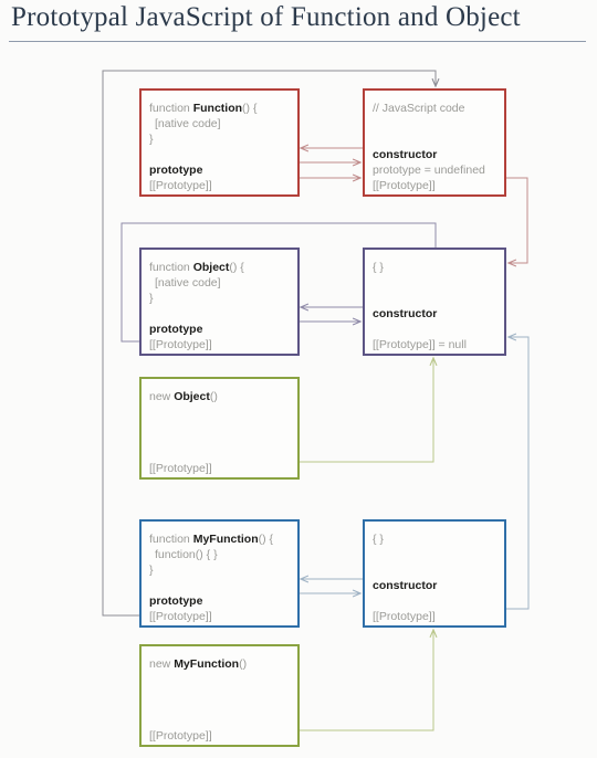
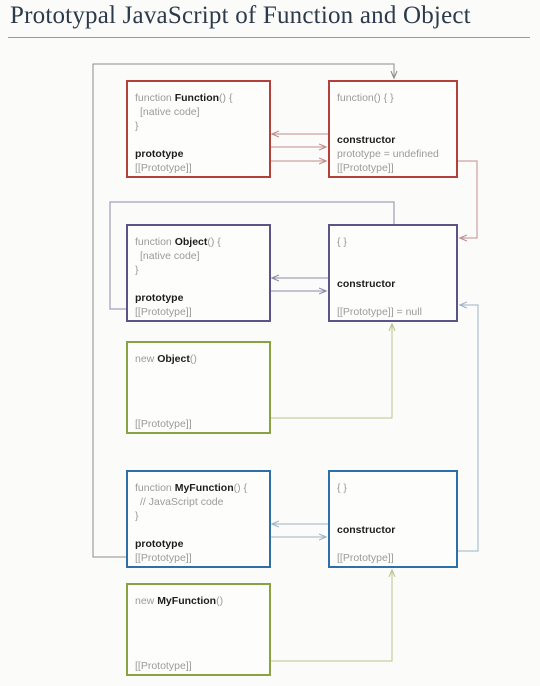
  Prototypal JavaScript of Function and Object
  function Function() {
  [native code]
  }
  prototype
  [[Prototype]]
- // JavaScript code
+ function() { }
  constructor
  prototype = undefined
  [[Prototype]]
  function Object() {
  [native code]
  }
  prototype
  [[Prototype]]
  { }
  constructor
  [[Prototype]] = null
  new Object()
  [[Prototype]]
  function MyFunction() {
- function() { }
+ // JavaScript code
  }
  prototype
  [[Prototype]]
  { }
  constructor
  [[Prototype]]
  new MyFunction()
  [[Prototype]]
